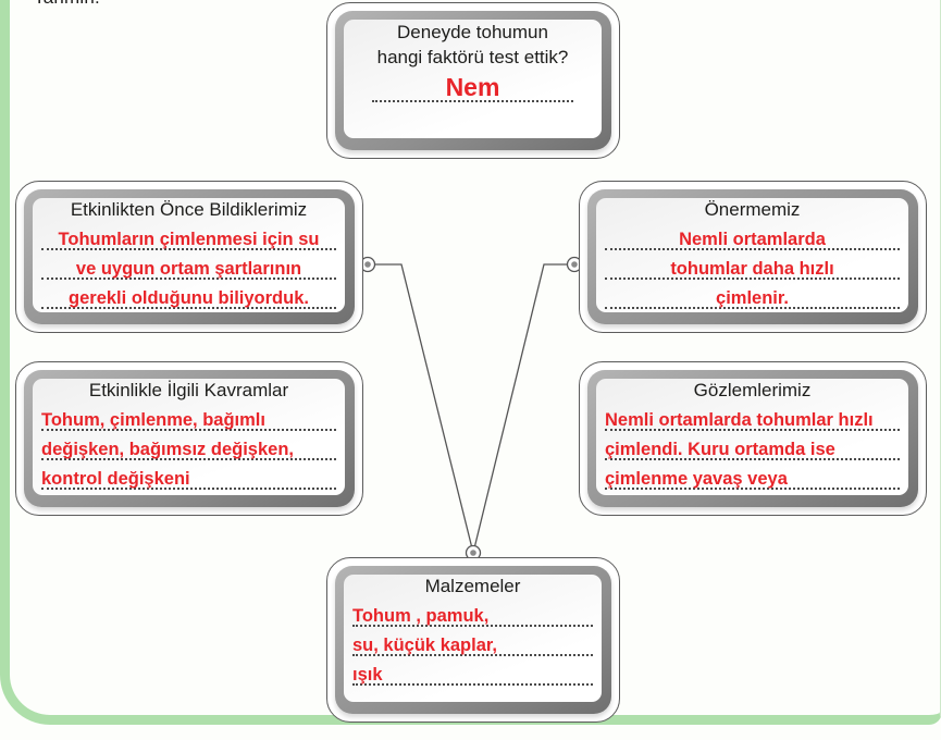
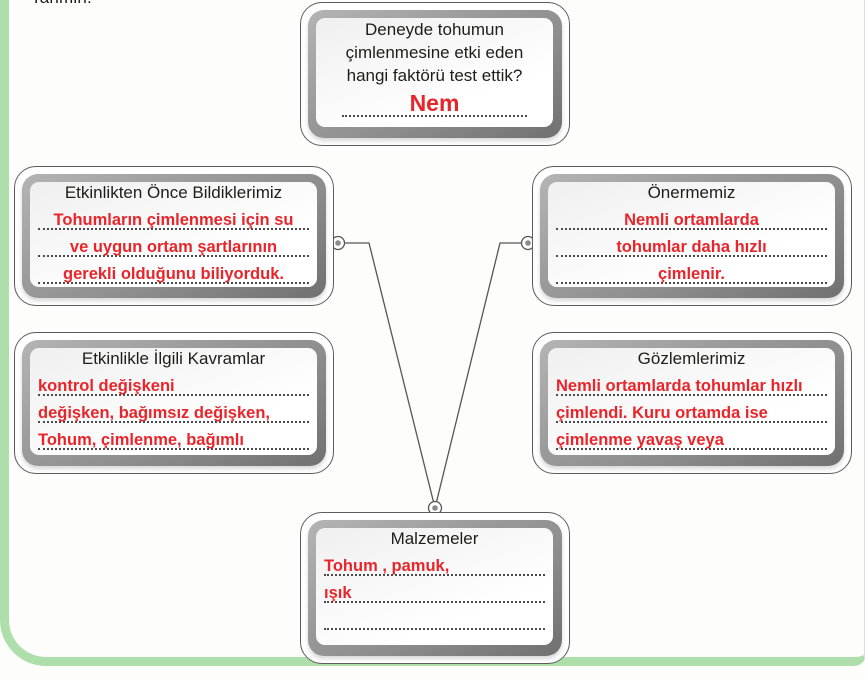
  Deneyde tohumun
+ çimlenmesine etki eden
  hangi faktörü test ettik?
  Nem
  Etkinlikten Önce Bildiklerimiz
  Tohumların çimlenmesi için su
  ve uygun ortam şartlarının
  gerekli olduğunu biliyorduk.
  Önermemiz
  Nemli ortamlarda
  tohumlar daha hızlı
  çimlenir.
  Etkinlikle İlgili Kavramlar
- Tohum, çimlenme, bağımlı
+ kontrol değişkeni
  değişken, bağımsız değişken,
- kontrol değişkeni
+ Tohum, çimlenme, bağımlı
  Gözlemlerimiz
  Nemli ortamlarda tohumlar hızlı
  çimlendi. Kuru ortamda ise
  çimlenme yavaş veya
  Malzemeler
  Tohum , pamuk,
- su, küçük kaplar,
  ışık
